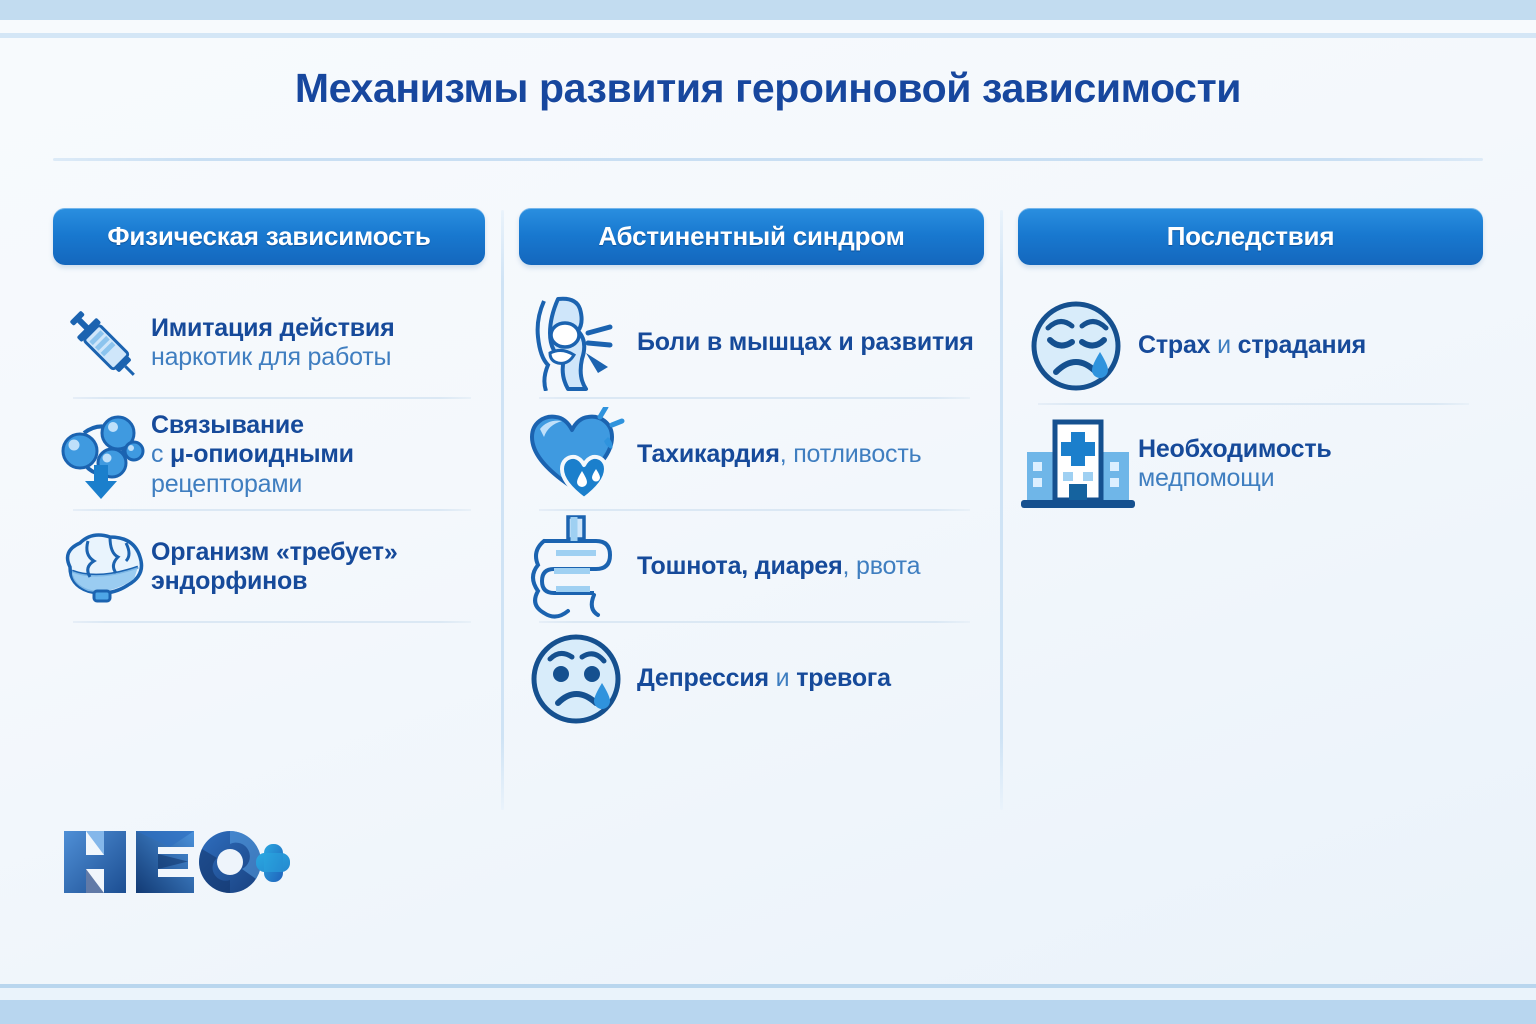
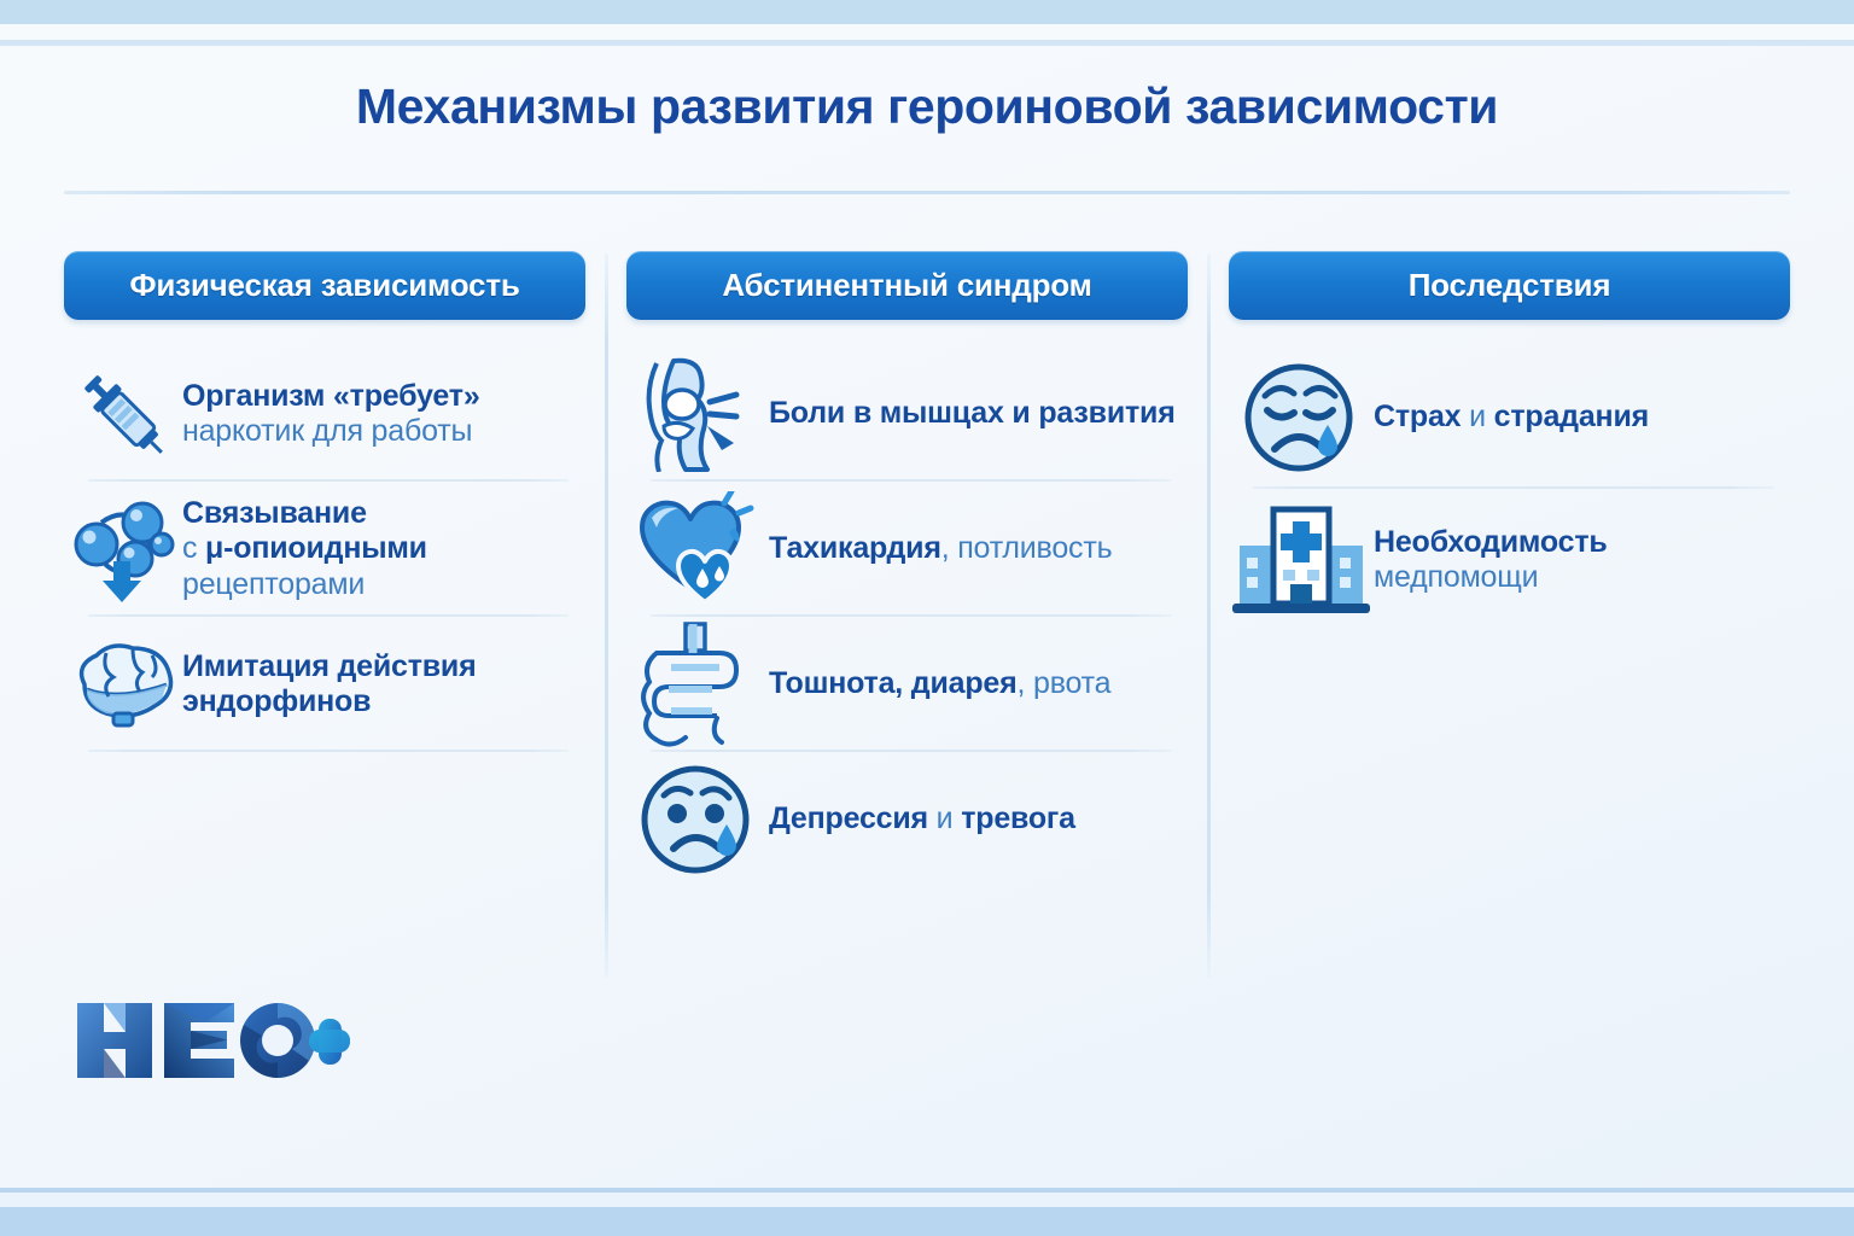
  Механизмы развития героиновой зависимости
  Физическая зависимость
- Имитация действия
+ Организм «требует»
  наркотик для работы
  Связывание
  с μ-опиоидными
  рецепторами
- Организм «требует»
+ Имитация действия
  эндорфинов
  Абстинентный синдром
  Боли в мышцах и развития
  Тахикардия, потливость
  Тошнота, диарея, рвота
  Депрессия и тревога
  Последствия
  Страх и страдания
  Необходимость
  медпомощи
